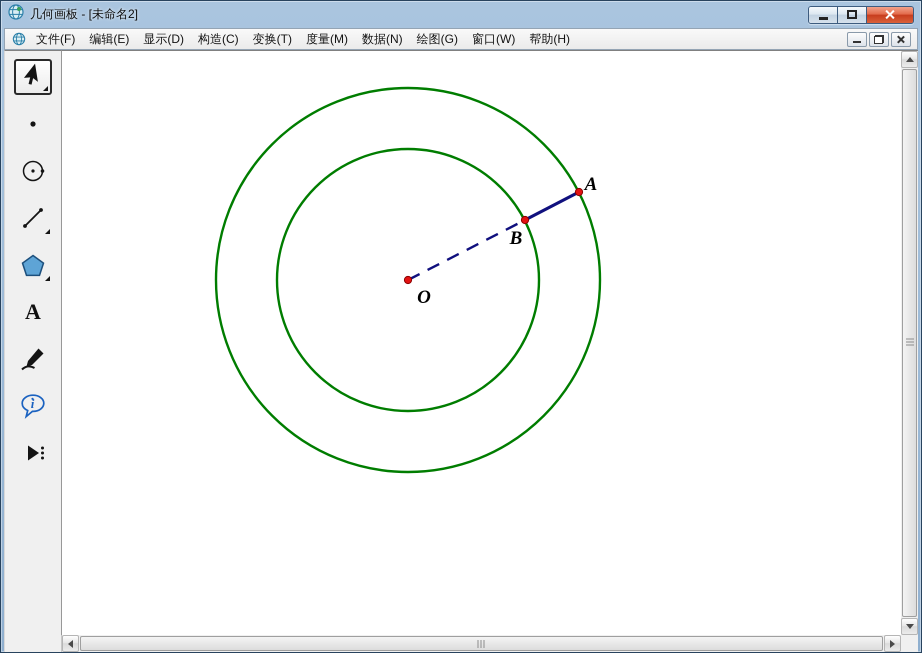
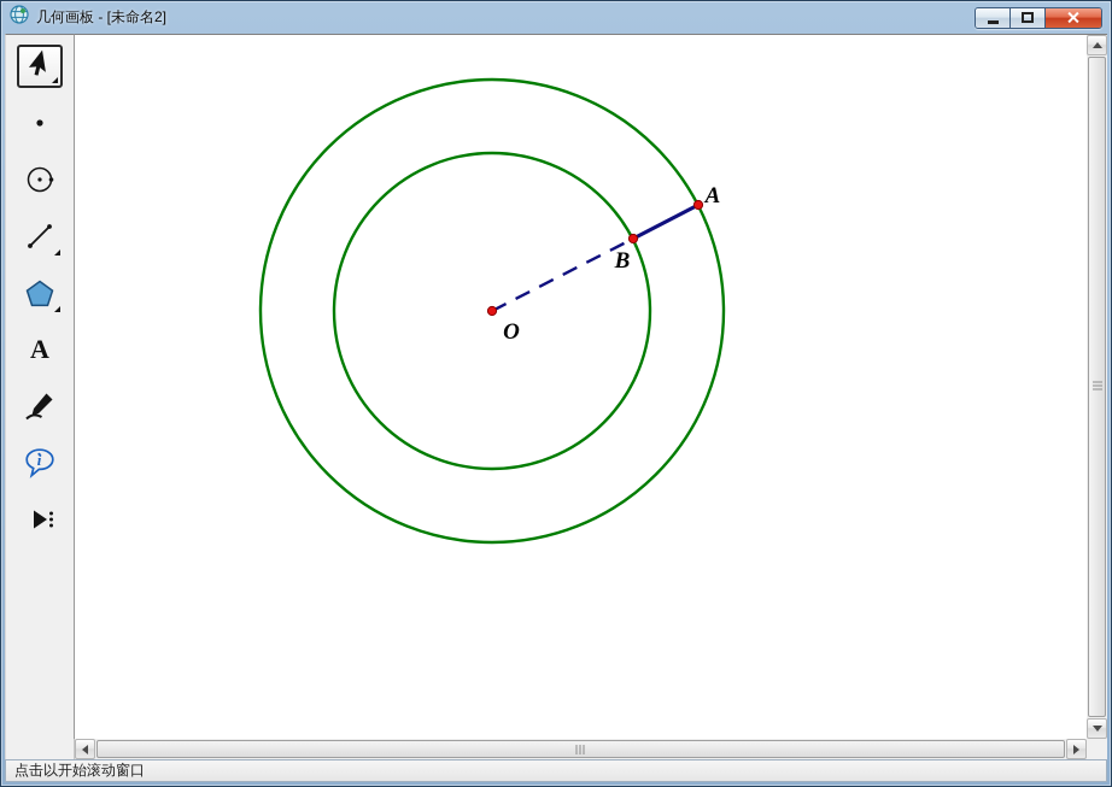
  几何画板 - [未命名2]
- 文件(F)
- 编辑(E)
- 显示(D)
- 构造(C)
- 变换(T)
- 度量(M)
- 数据(N)
- 绘图(G)
- 窗口(W)
- 帮助(H)
  A
  i
  O
  B
  A
+ 点击以开始滚动窗口
